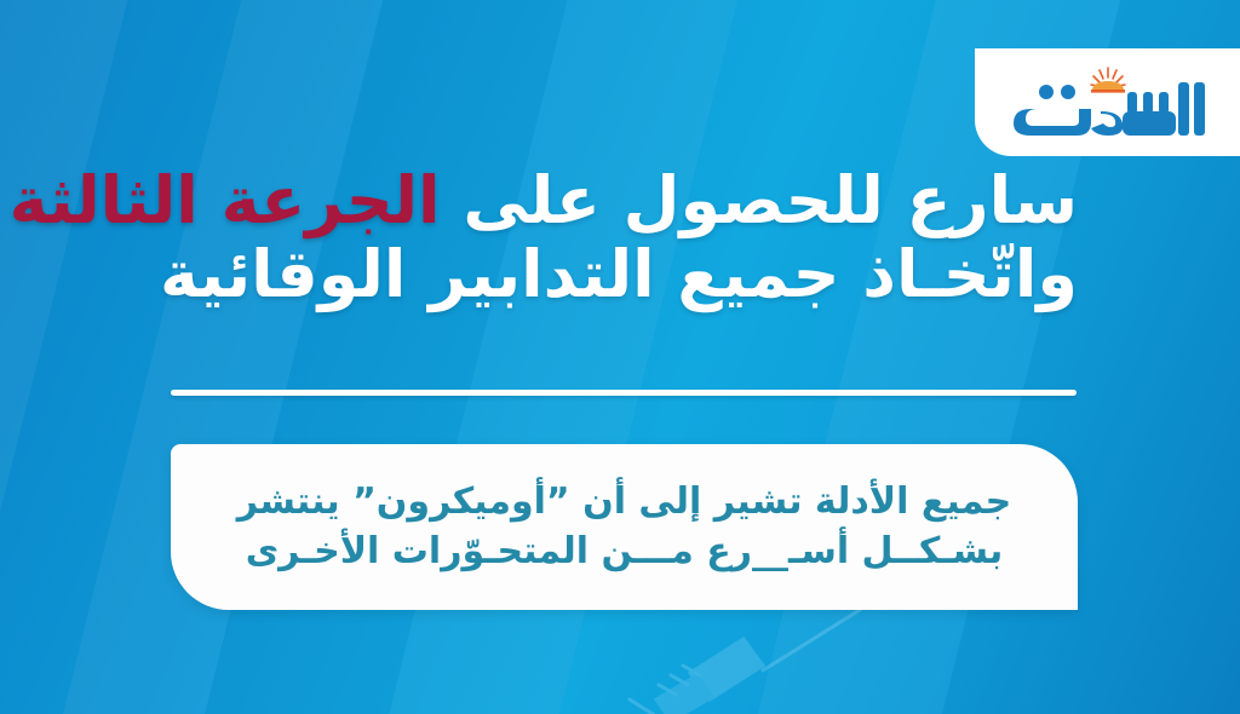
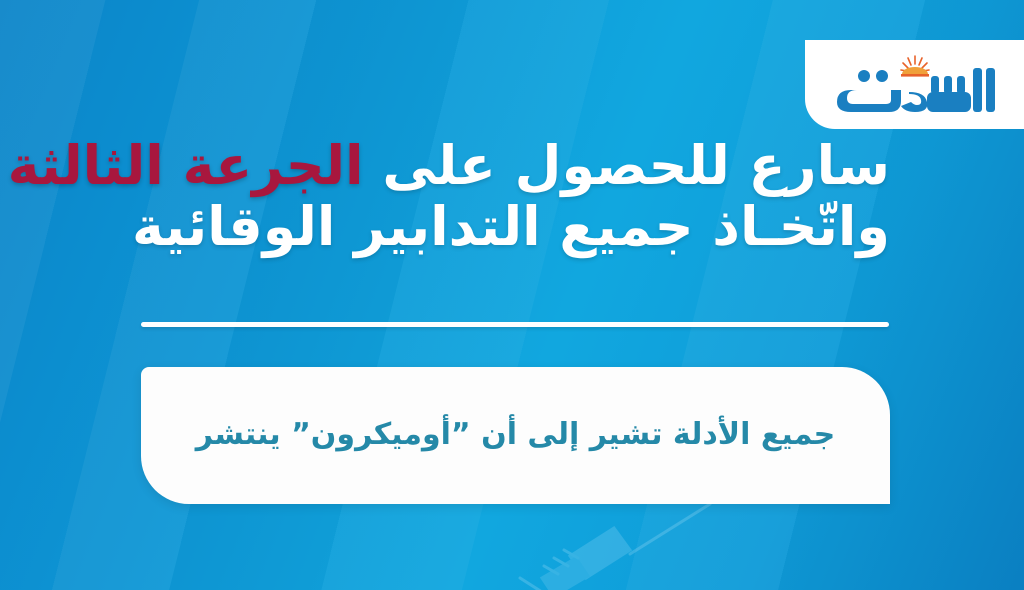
  سارع للحصول على الجرعة الثالثة
  واتّخـاذ جميع التدابير الوقائية
  جميع الأدلة تشير إلى أن ”أوميكرون” ينتشر
- بشـكــل أسـ__رع مـــن المتحـوّرات الأخـرى
